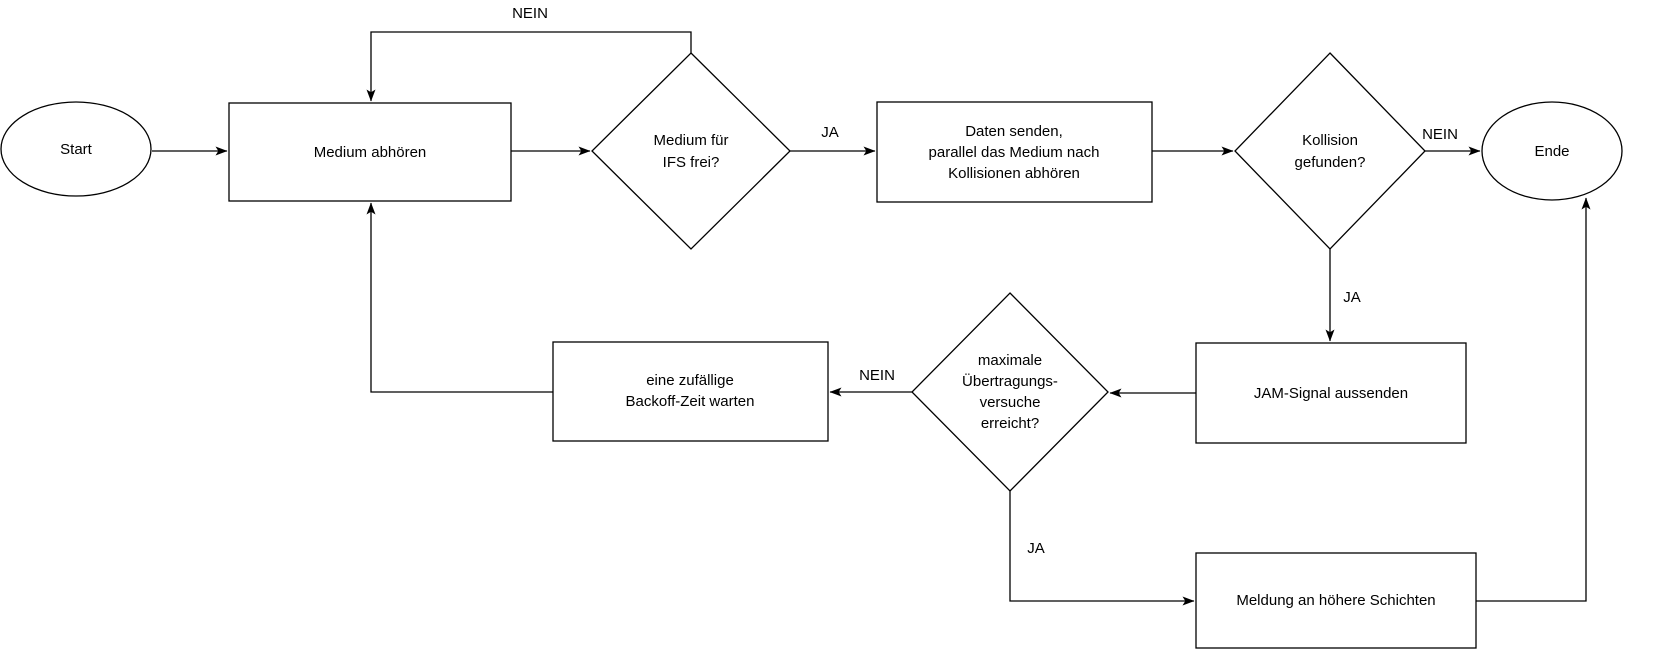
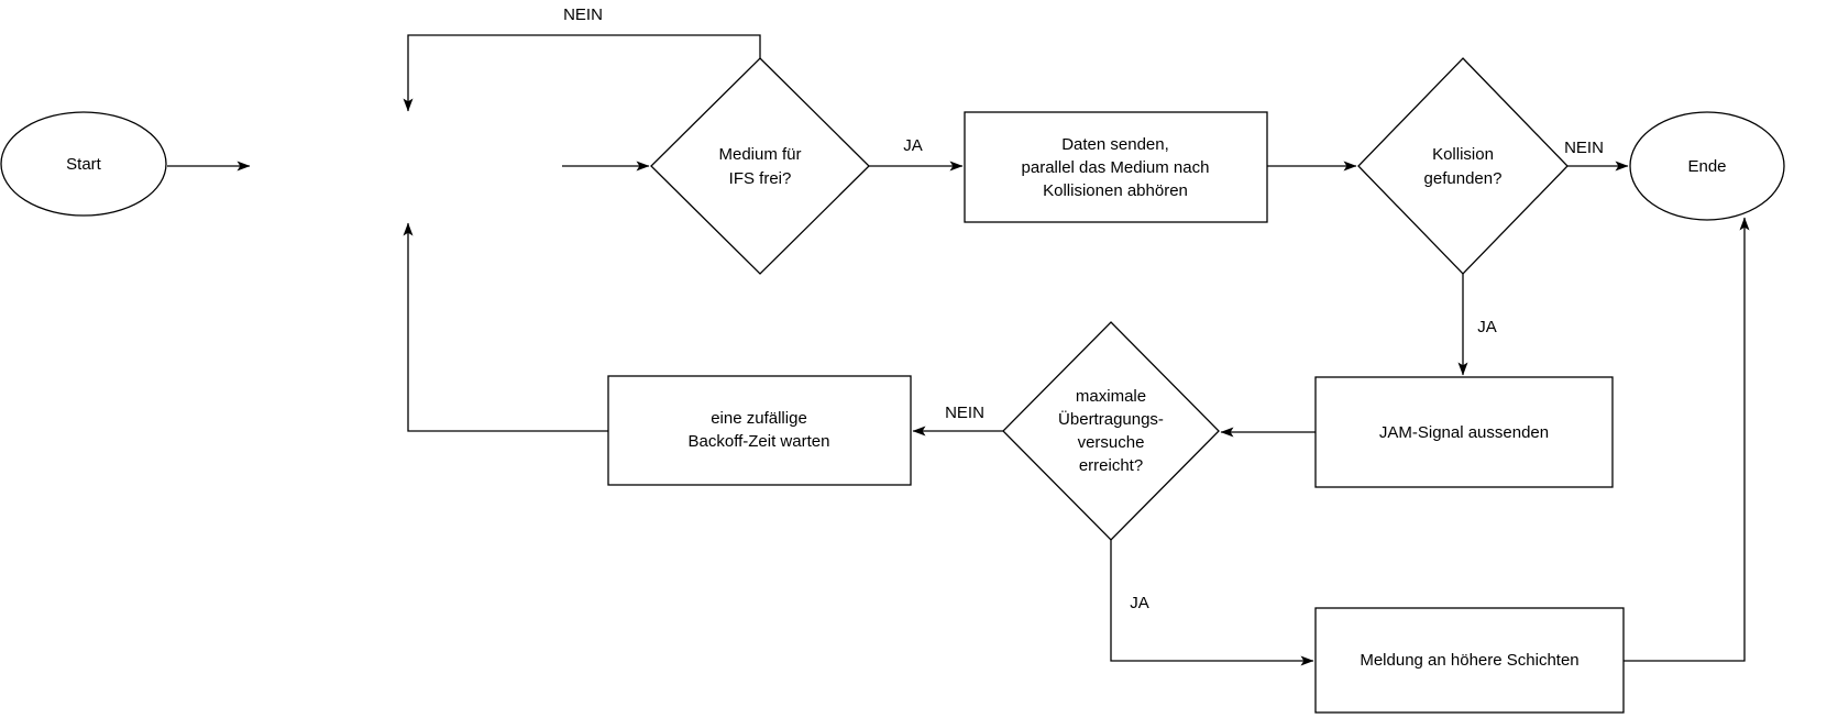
  NEIN
  JA
  NEIN
  JA
  NEIN
  JA
  Start
- Medium abhören
  Medium für
  IFS frei?
  Daten senden,
  parallel das Medium nach
  Kollisionen abhören
  Kollision
  gefunden?
  Ende
  JAM-Signal aussenden
  maximale
  Übertragungs-
  versuche
  erreicht?
  eine zufällige
  Backoff-Zeit warten
  Meldung an höhere Schichten
